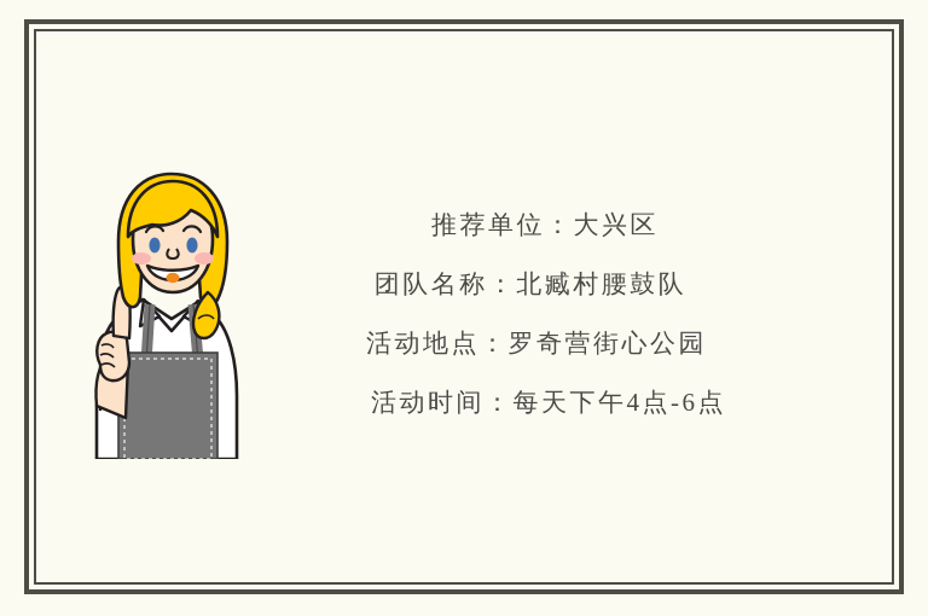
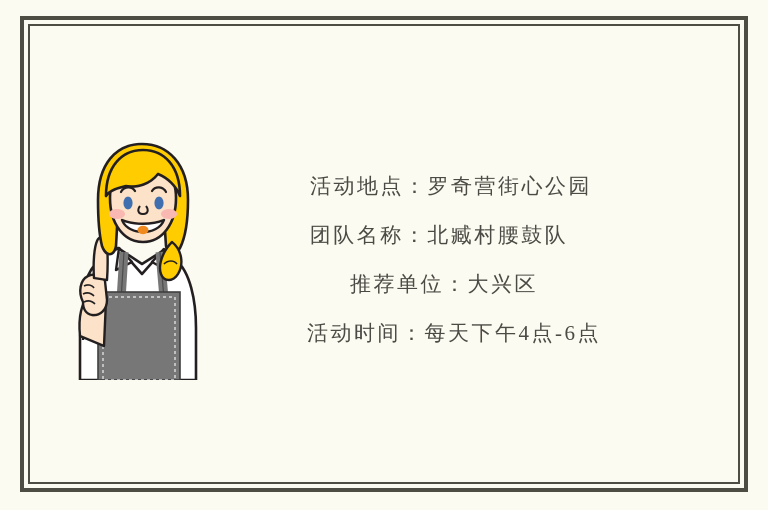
- 推荐单位：大兴区
+ 活动地点：罗奇营街心公园
  团队名称：北臧村腰鼓队
- 活动地点：罗奇营街心公园
+ 推荐单位：大兴区
  活动时间：每天下午4点-6点
